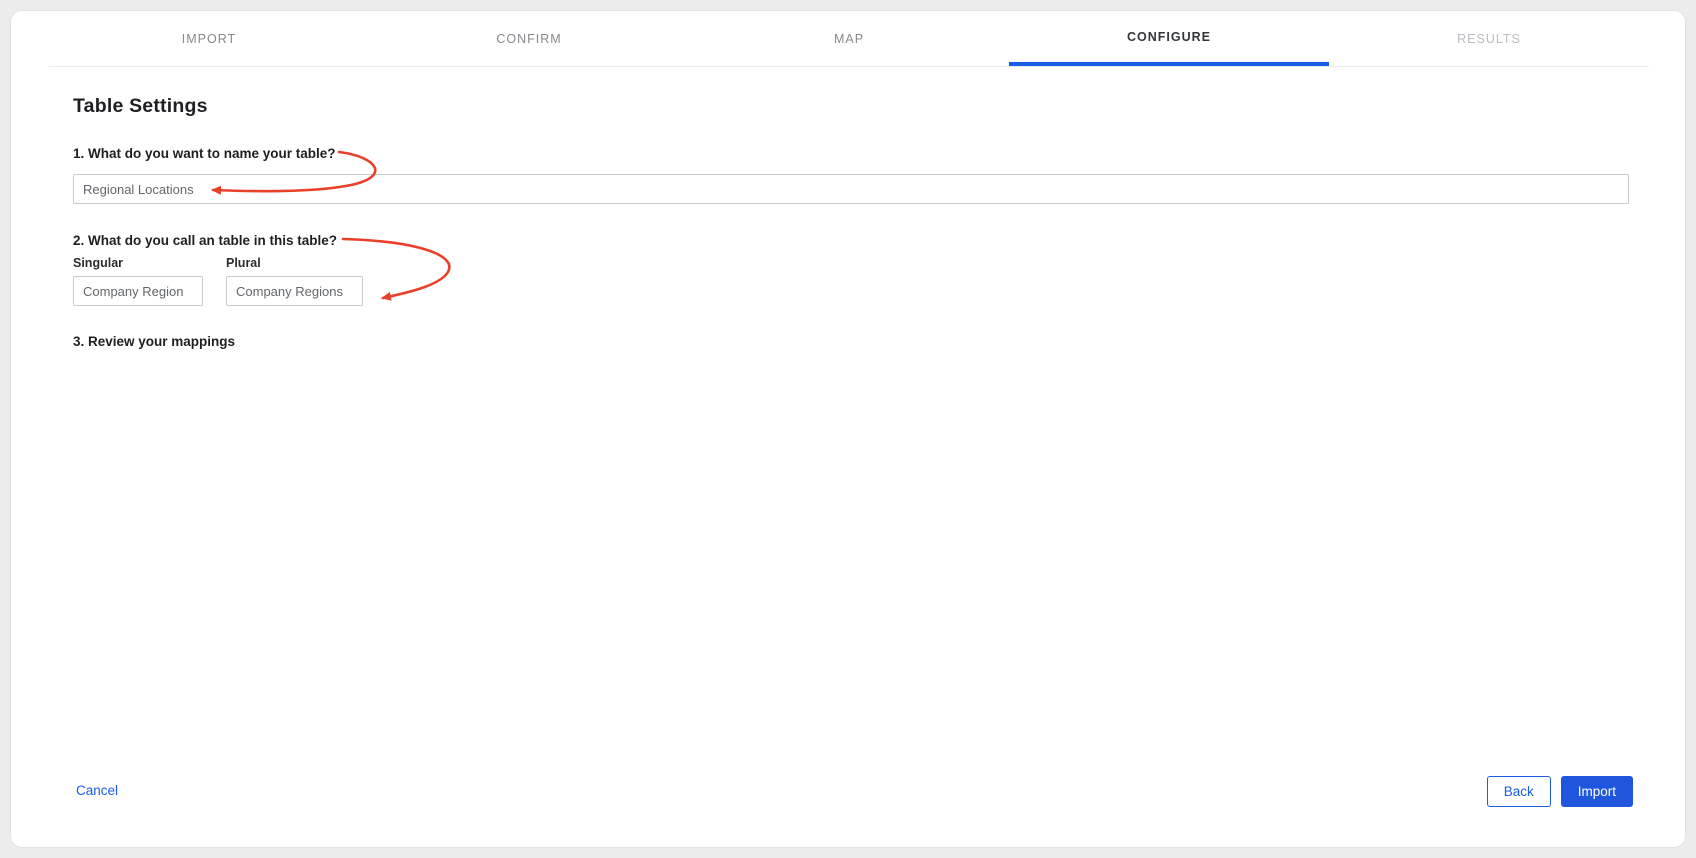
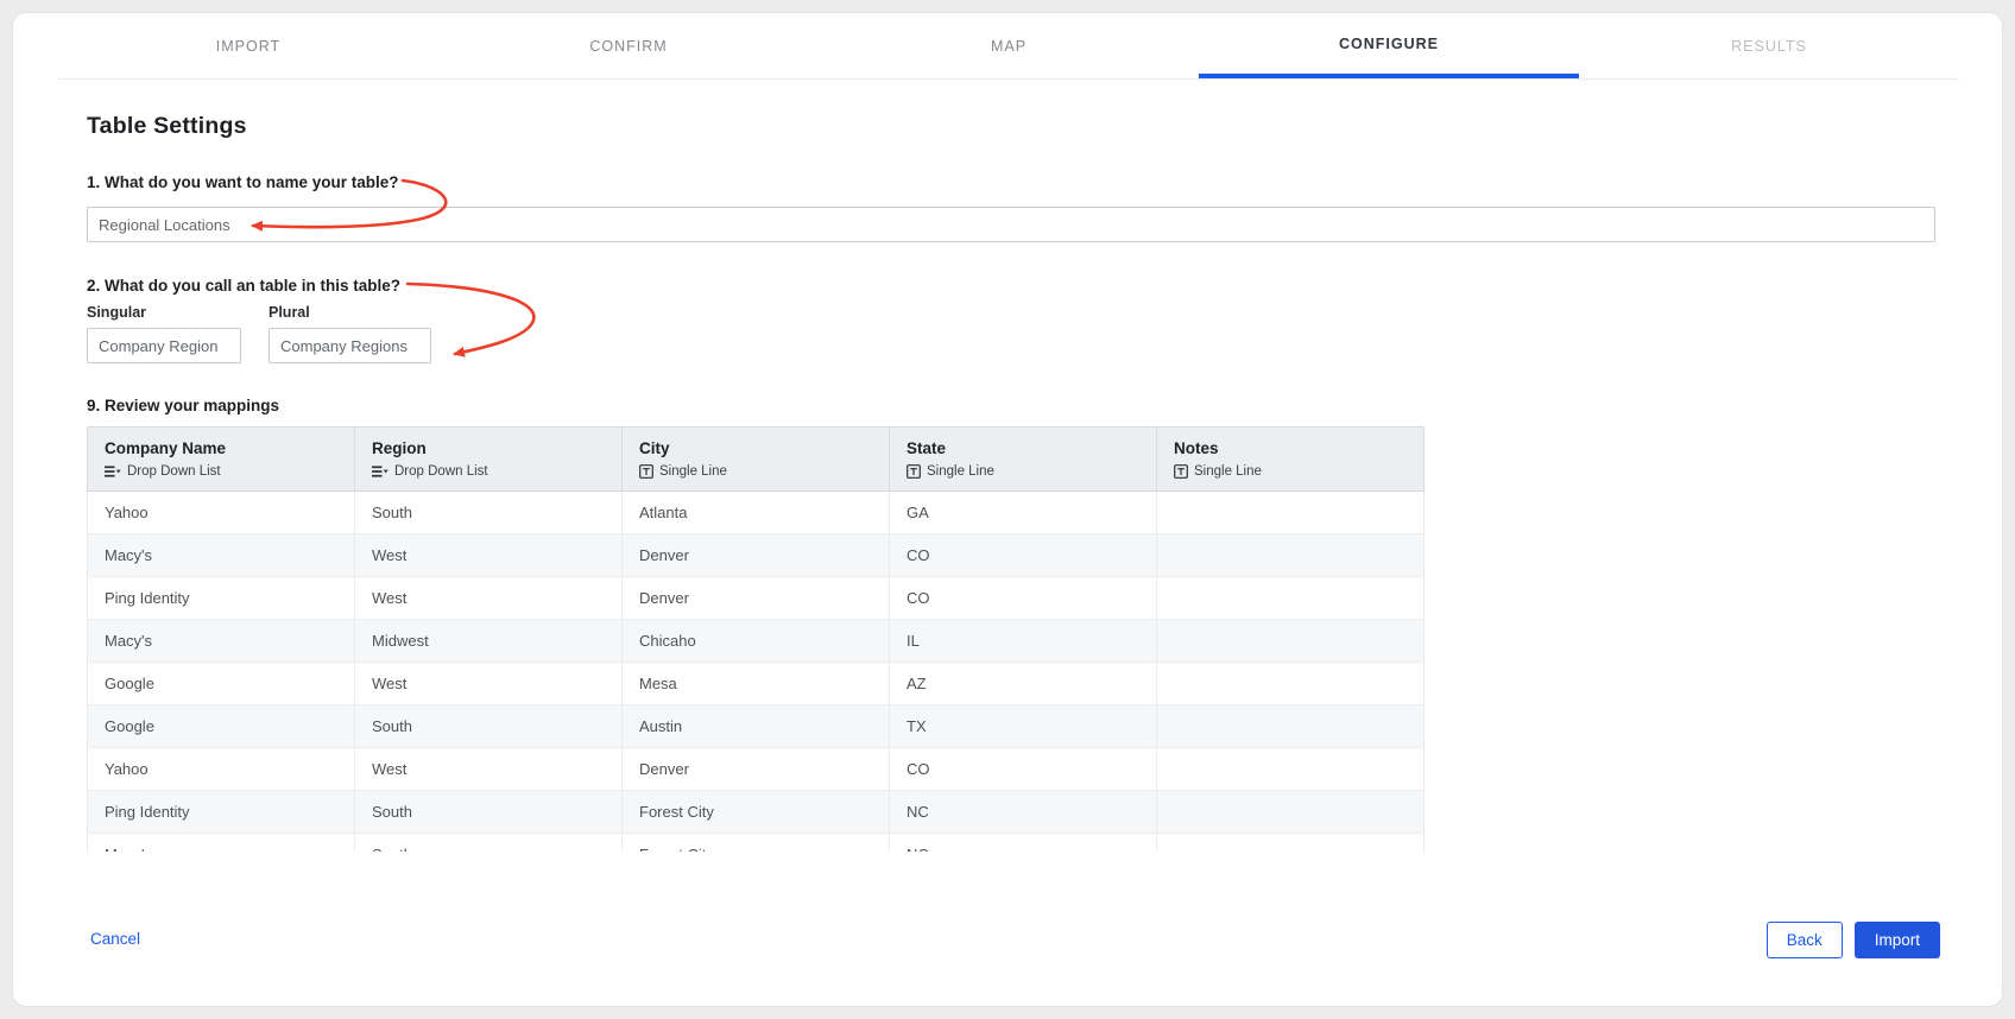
  IMPORT
  CONFIRM
  MAP
  CONFIGURE
  RESULTS
  Table Settings
  1. What do you want to name your table?
  Regional Locations
  2. What do you call an table in this table?
  Singular
  Plural
  Company Region
  Company Regions
- 3. Review your mappings
+ 9. Review your mappings
+ Company NameDrop Down List	RegionDrop Down List	CitySingle Line	StateSingle Line	NotesSingle Line
+ Yahoo	South	Atlanta	GA
+ Macy's	West	Denver	CO
+ Ping Identity	West	Denver	CO
+ Macy's	Midwest	Chicaho	IL
+ Google	West	Mesa	AZ
+ Google	South	Austin	TX
+ Yahoo	West	Denver	CO
+ Ping Identity	South	Forest City	NC
  Cancel
  Back
  Import
